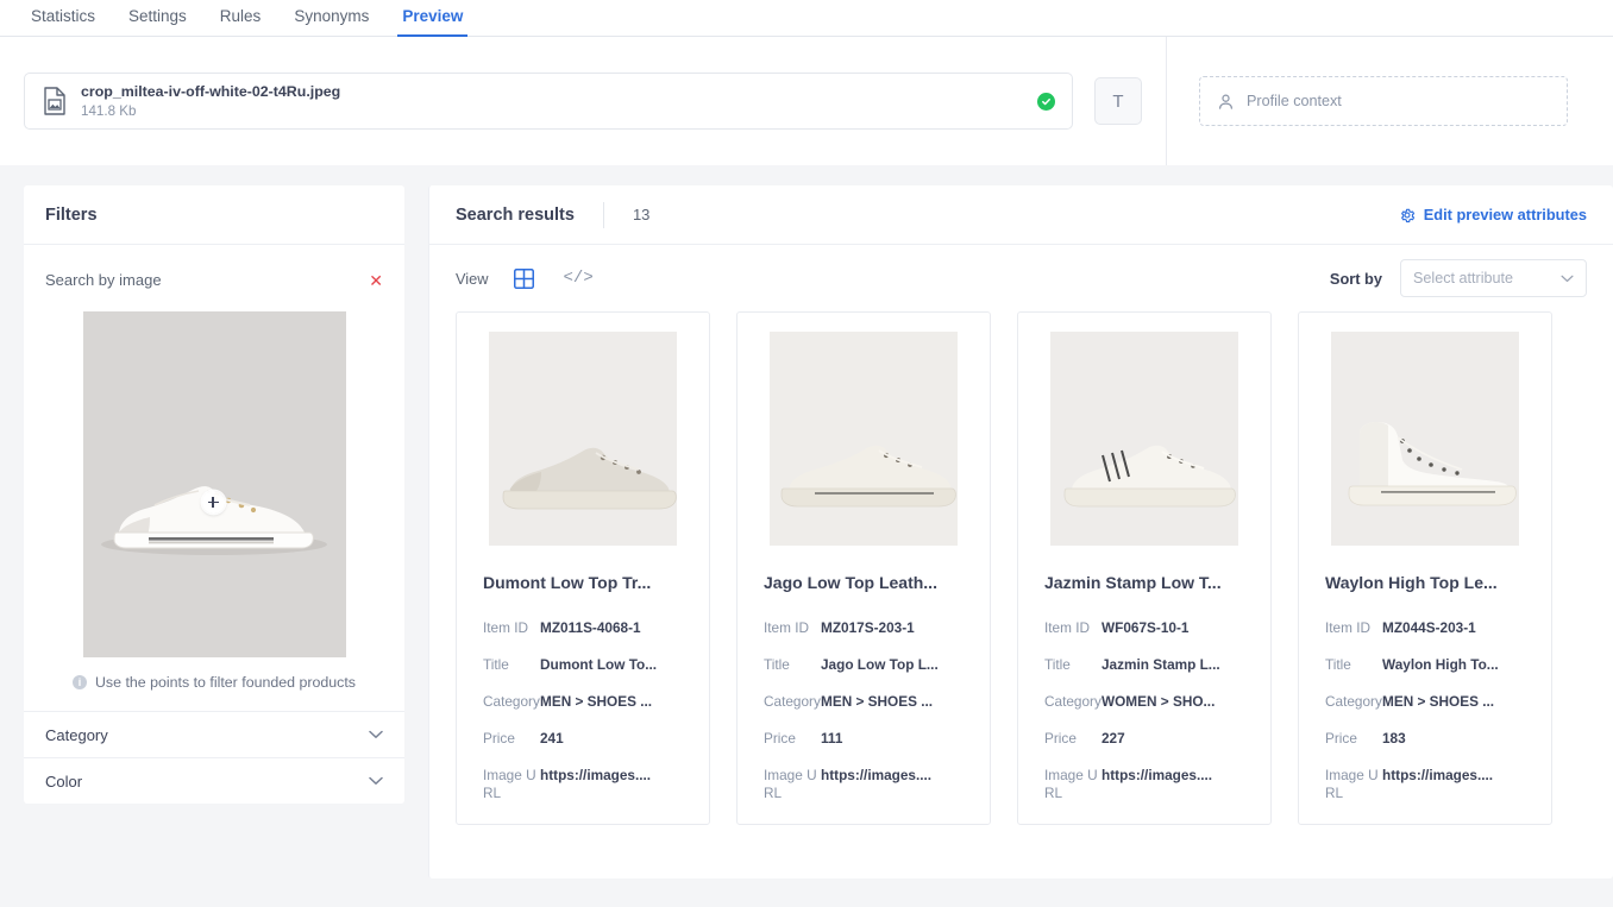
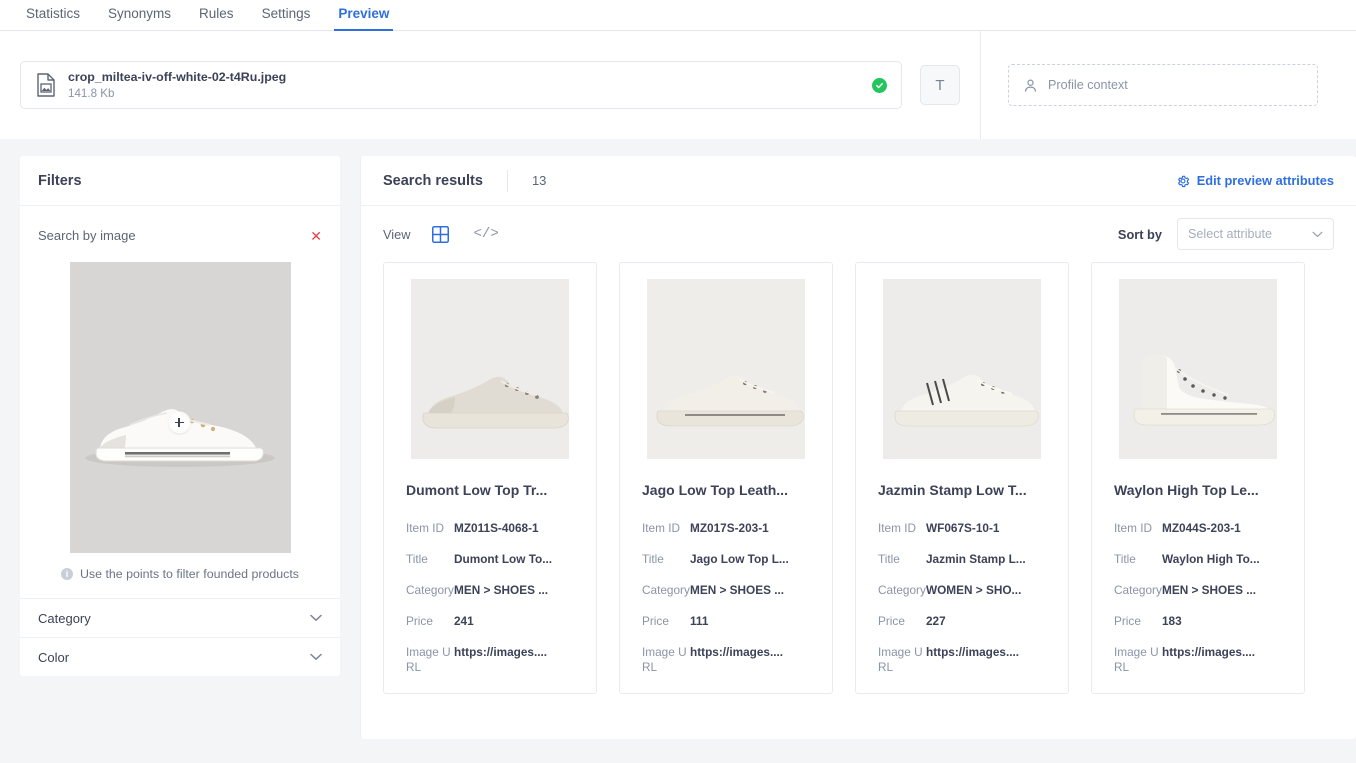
  Statistics
- Settings
+ Synonyms
  Rules
- Synonyms
+ Settings
  Preview
  crop_miltea-iv-off-white-02-t4Ru.jpeg
  141.8 Kb
  T
  Profile context
  Filters
  Search by image
  ✕
  i
  Use the points to filter founded products
  Category
  Color
  Search results
  13
  Edit preview attributes
  View
  </>
  Sort by
  Select attribute
  Dumont Low Top Tr...
  Item ID
  MZ011S-4068-1
  Title
  Dumont Low To...
  Category
  MEN > SHOES ...
  Price
  241
  Image URL
  https://images....
  Jago Low Top Leath...
  Item ID
  MZ017S-203-1
  Title
  Jago Low Top L...
  Category
  MEN > SHOES ...
  Price
  111
  Image URL
  https://images....
  Jazmin Stamp Low T...
  Item ID
  WF067S-10-1
  Title
  Jazmin Stamp L...
  Category
  WOMEN > SHO...
  Price
  227
  Image URL
  https://images....
  Waylon High Top Le...
  Item ID
  MZ044S-203-1
  Title
  Waylon High To...
  Category
  MEN > SHOES ...
  Price
  183
  Image URL
  https://images....
